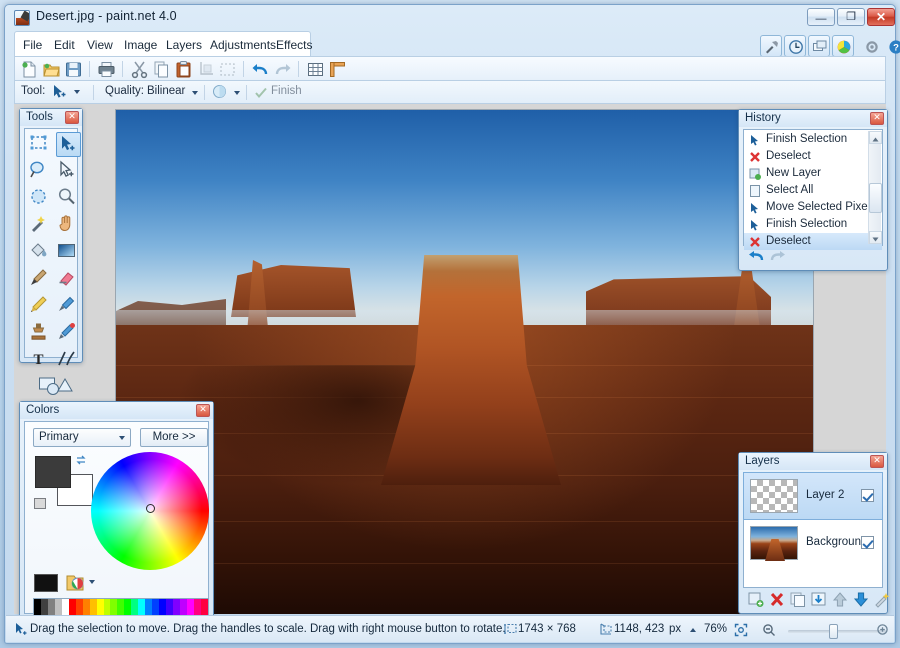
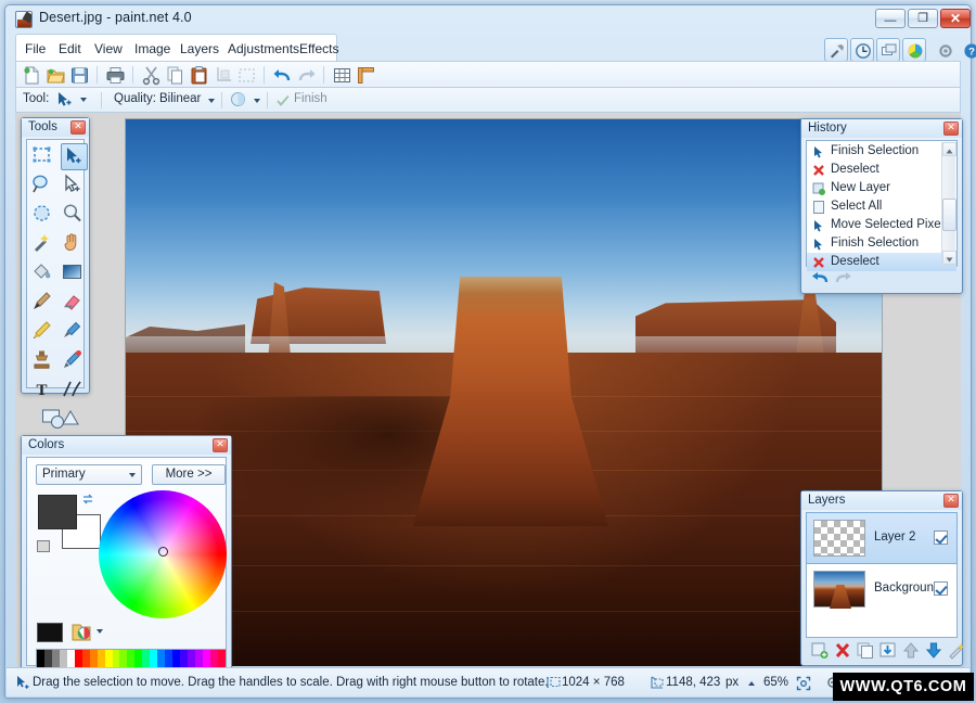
  Desert.jpg - paint.net 4.0
  —
  ❐
  ✕
  File
  Edit
  View
  Image
  Layers
  Adjustments
  Effects
  ?
  Tool:
  Quality:
  Bilinear
  Finish
  Tools
  ✕
  T
  History
  ✕
  Finish Selection
  Deselect
  New Layer
  Select All
  Move Selected Pixe
  Finish Selection
  Deselect
  Colors
  ✕
  Primary
  More >>
  Layers
  ✕
  Layer 2
  Backgroun
  Drag the selection to move. Drag the handles to scale. Drag with right mouse button to rotate.
- 1743 × 768
+ 1024 × 768
  1148, 423
  px
- 76%
+ 65%
+ WWW.QT6.COM
